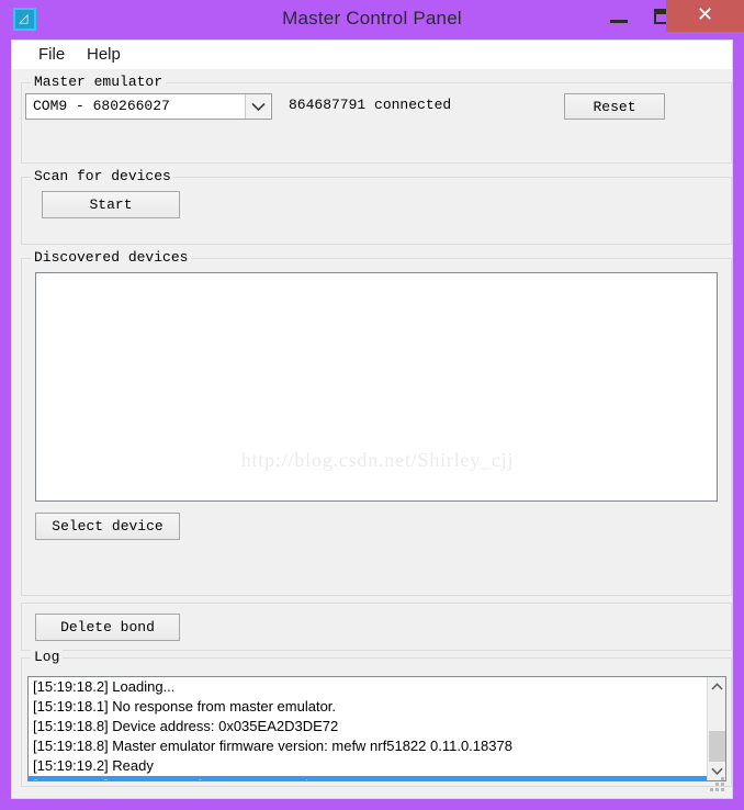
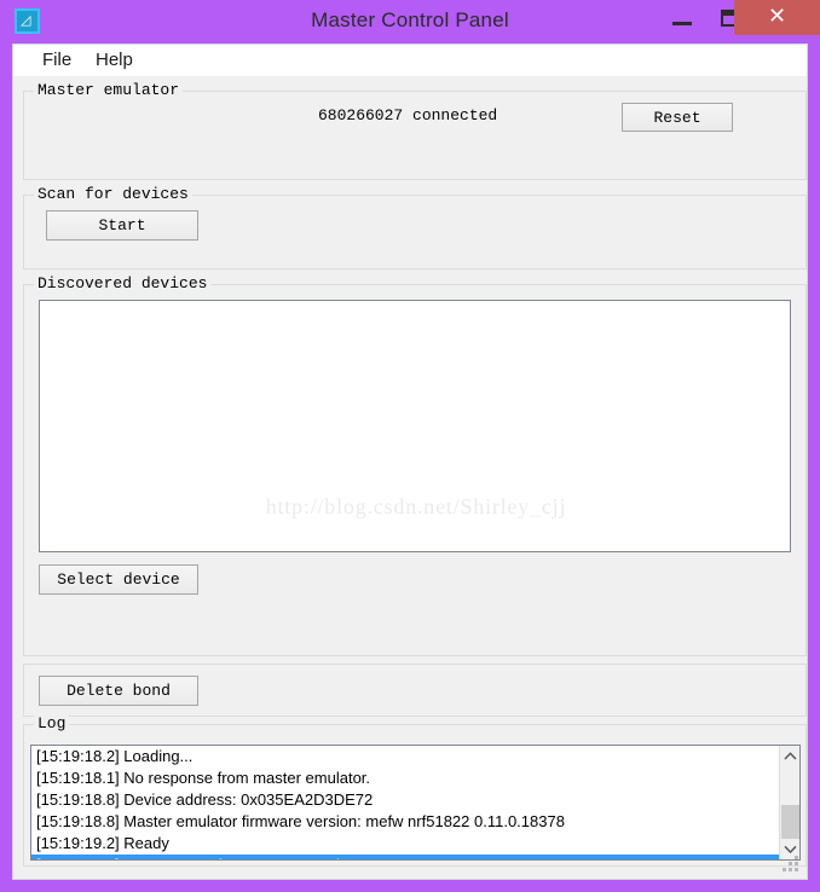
  ◿
  Master Control Panel
  ✕
  File
  Help
  Master emulator
- COM9 - 680266027
- 864687791 connected
+ 680266027 connected
  Reset
  Scan for devices
  Start
  Discovered devices
  Select device
  Delete bond
  Log
  [15:19:18.2] Loading...
  [15:19:18.1] No response from master emulator.
  [15:19:18.8] Device address: 0x035EA2D3DE72
  [15:19:18.8] Master emulator firmware version: mefw nrf51822 0.11.0.18378
  [15:19:19.2] Ready
